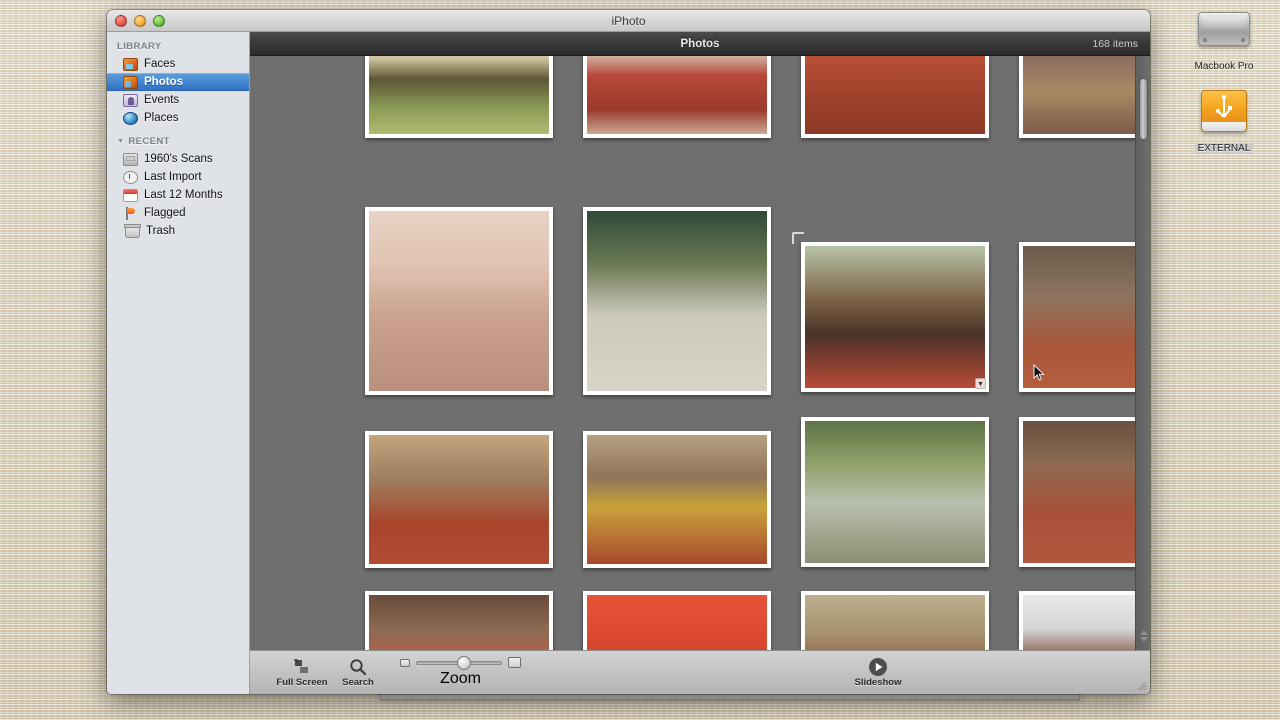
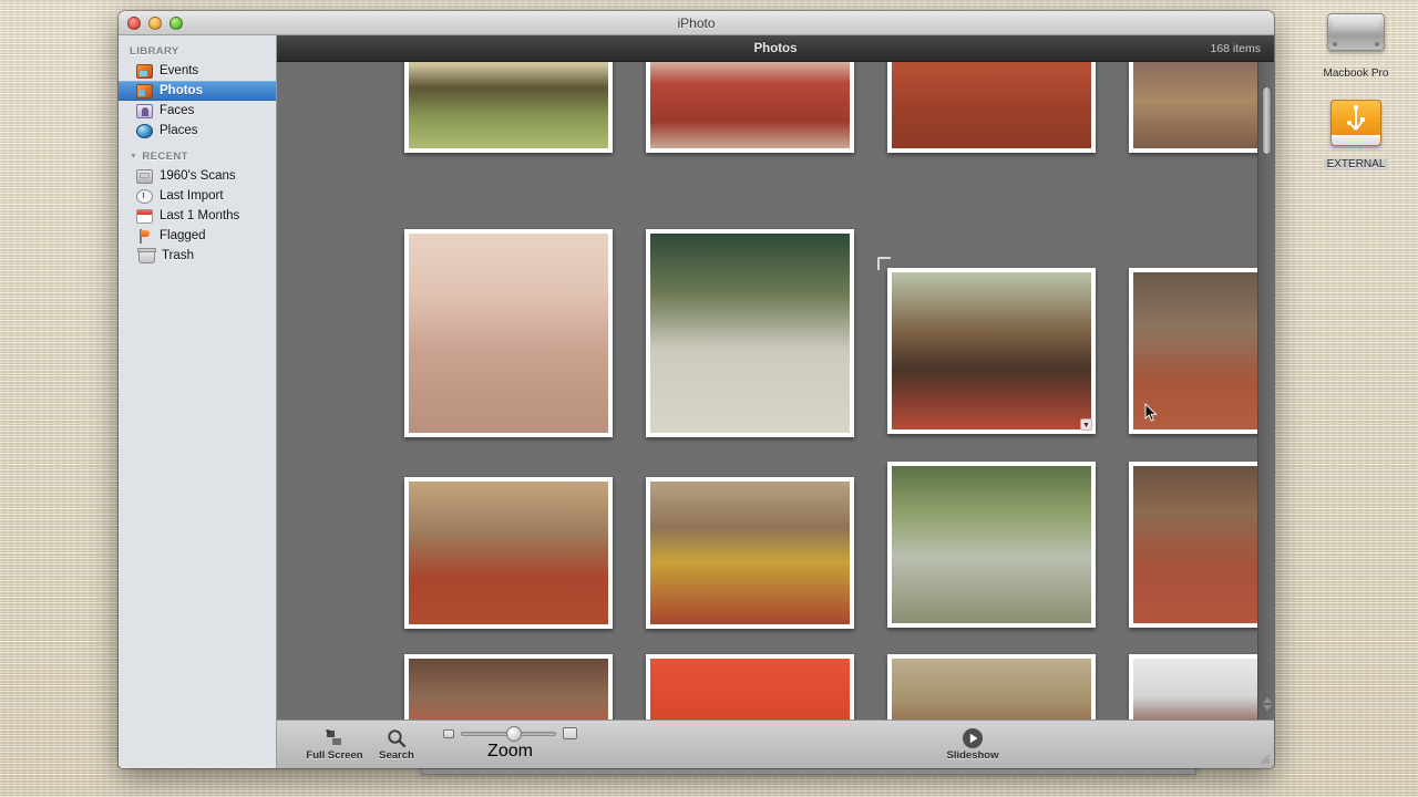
  Macbook Pro
  EXTERNAL
  iPhoto
  LIBRARY
- Faces
+ Events
  Photos
- Events
+ Faces
  Places
  RECENT
  1960's Scans
  Last Import
- Last 12 Months
+ Last 1 Months
  Flagged
  Trash
  Photos
  168 items
  Full Screen
  Search
  Zoom
  Slideshow
